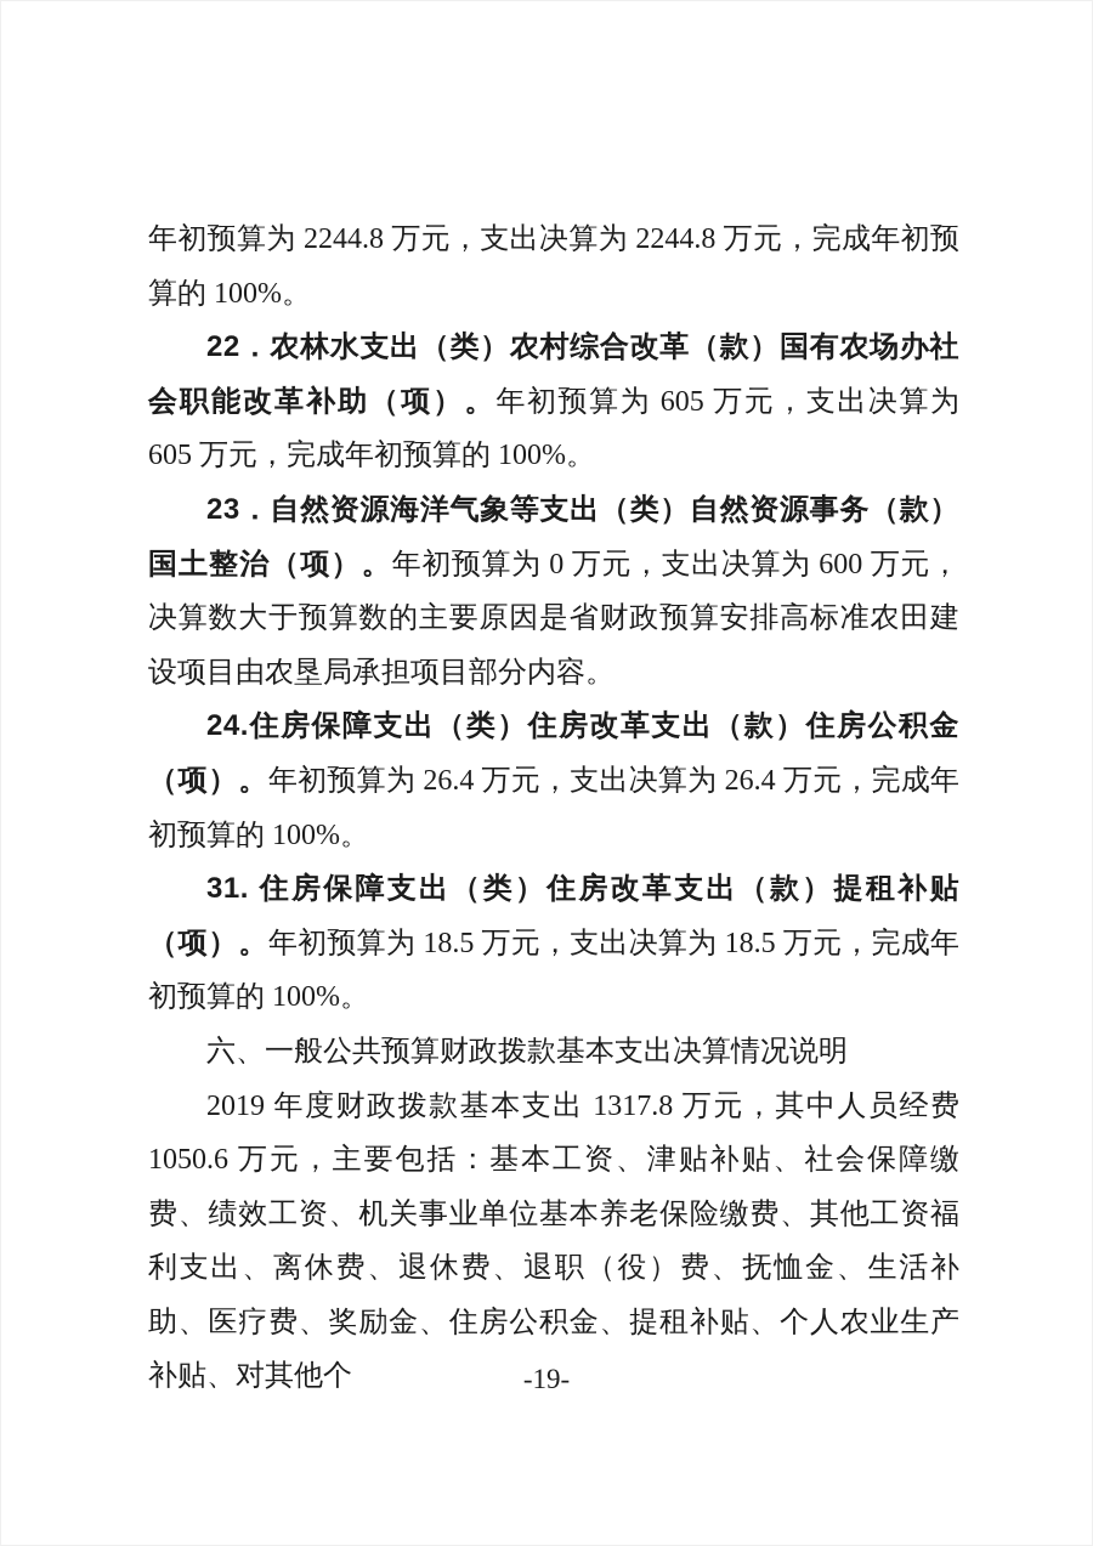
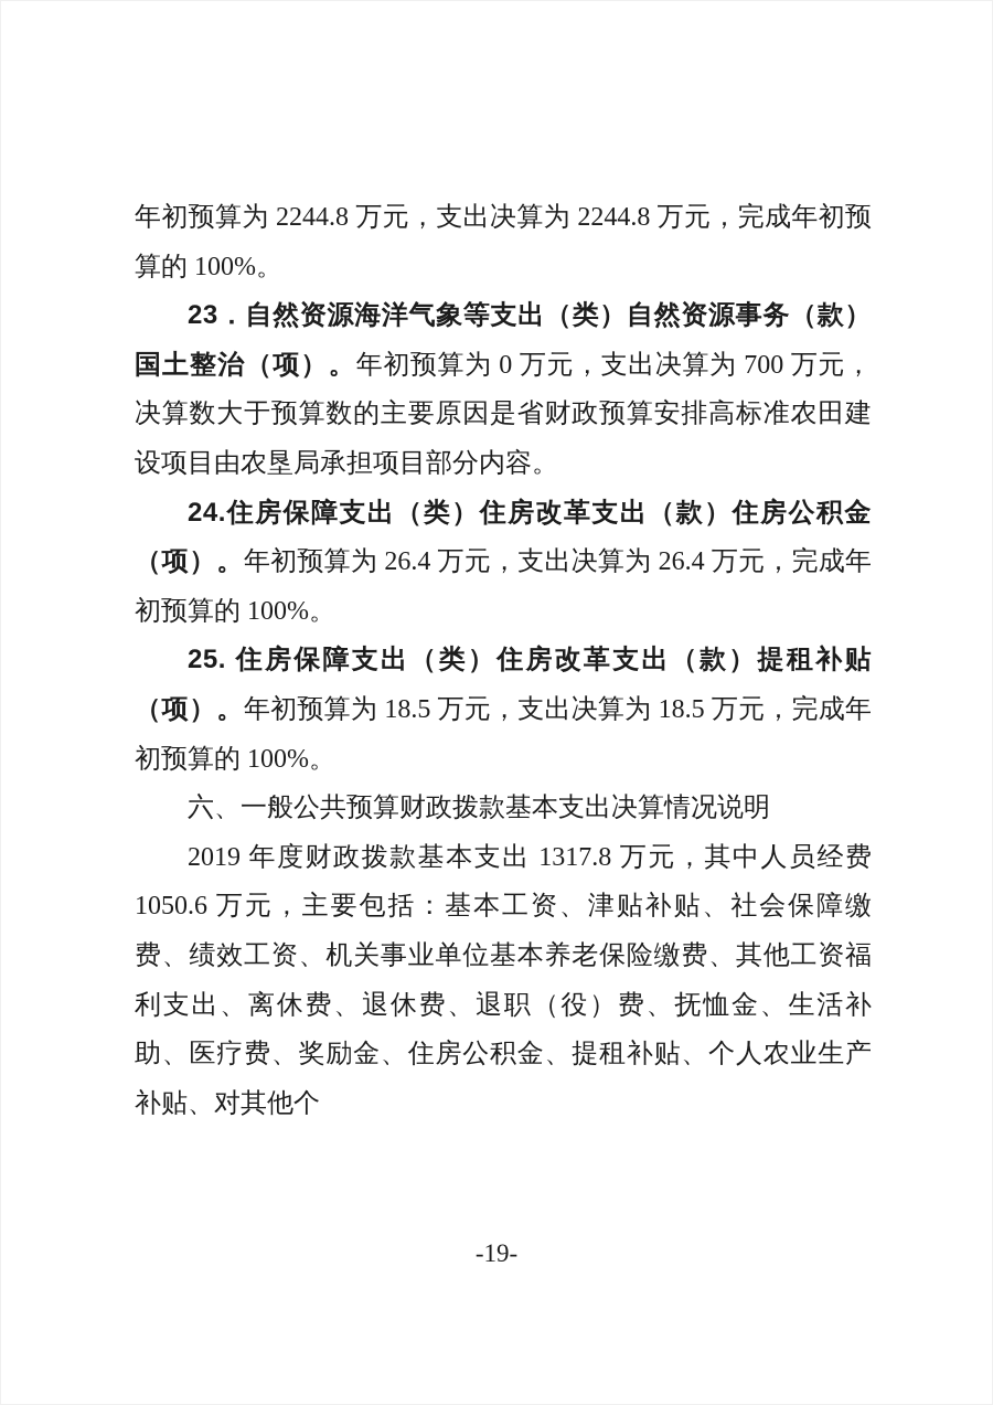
  年初预算为 2244.8 万元，支出决算为 2244.8 万元，完成年初预算的 100%。
- 22．农林水支出（类）农村综合改革（款）国有农场办社会职能改革补助（项）。年初预算为 605 万元，支出决算为 605 万元，完成年初预算的 100%。
- 23．自然资源海洋气象等支出（类）自然资源事务（款）国土整治（项）。年初预算为 0 万元，支出决算为 600 万元，决算数大于预算数的主要原因是省财政预算安排高标准农田建设项目由农垦局承担项目部分内容。
+ 23．自然资源海洋气象等支出（类）自然资源事务（款）国土整治（项）。年初预算为 0 万元，支出决算为 700 万元，决算数大于预算数的主要原因是省财政预算安排高标准农田建设项目由农垦局承担项目部分内容。
  24.住房保障支出（类）住房改革支出（款）住房公积金（项）。年初预算为 26.4 万元，支出决算为 26.4 万元，完成年初预算的 100%。
- 31. 住房保障支出（类）住房改革支出（款）提租补贴（项）。年初预算为 18.5 万元，支出决算为 18.5 万元，完成年初预算的 100%。
+ 25. 住房保障支出（类）住房改革支出（款）提租补贴（项）。年初预算为 18.5 万元，支出决算为 18.5 万元，完成年初预算的 100%。
  六、一般公共预算财政拨款基本支出决算情况说明
  2019 年度财政拨款基本支出 1317.8 万元，其中人员经费 1050.6 万元，主要包括：基本工资、津贴补贴、社会保障缴费、绩效工资、机关事业单位基本养老保险缴费、其他工资福利支出、离休费、退休费、退职（役）费、抚恤金、生活补助、医疗费、奖励金、住房公积金、提租补贴、个人农业生产补贴、对其他个
  -19-
